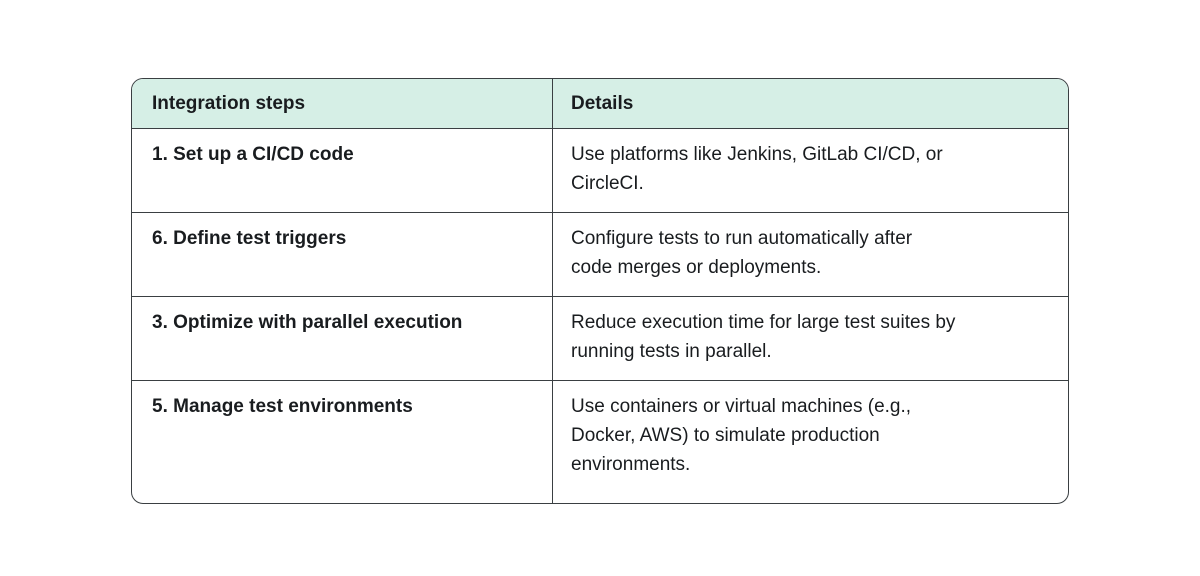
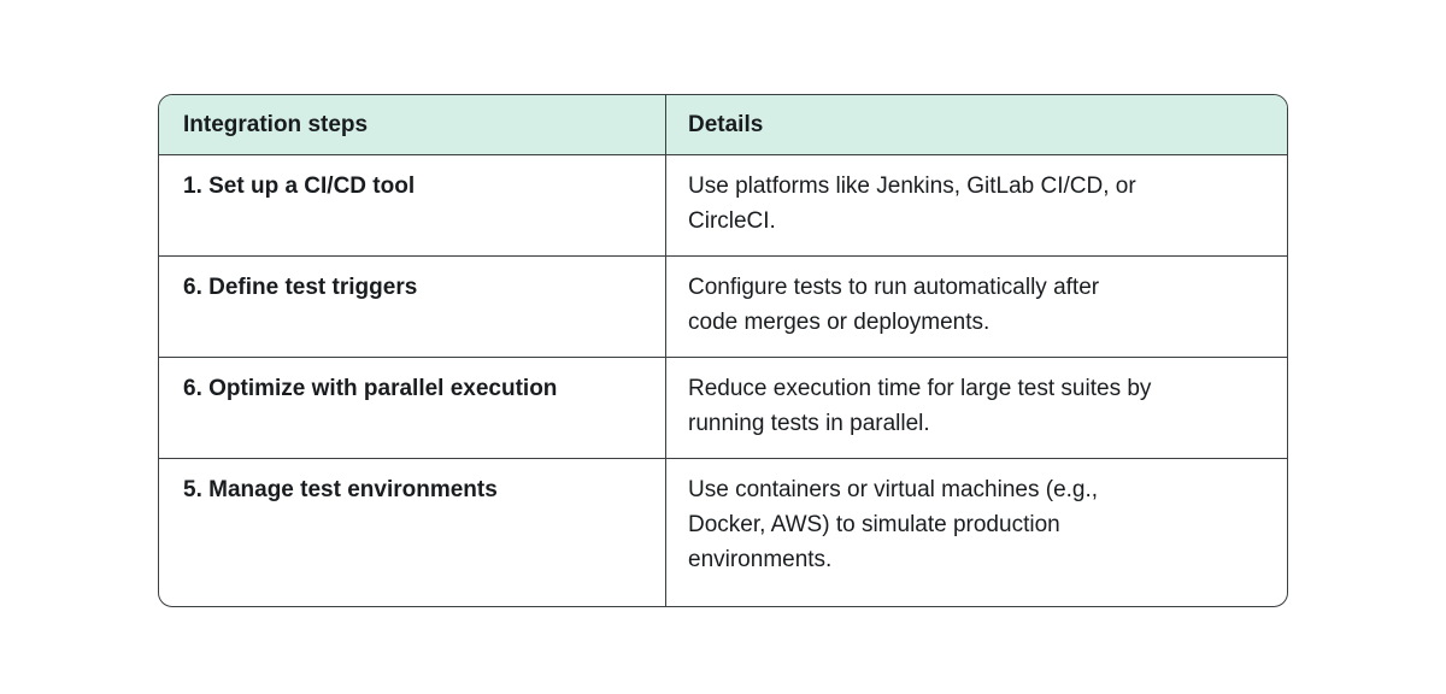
  Integration steps
  Details
- 1. Set up a CI/CD code
+ 1. Set up a CI/CD tool
  Use platforms like Jenkins, GitLab CI/CD, or
  CircleCI.
  6. Define test triggers
  Configure tests to run automatically after
  code merges or deployments.
- 3. Optimize with parallel execution
+ 6. Optimize with parallel execution
  Reduce execution time for large test suites by
  running tests in parallel.
  5. Manage test environments
  Use containers or virtual machines (e.g.,
  Docker, AWS) to simulate production
  environments.
